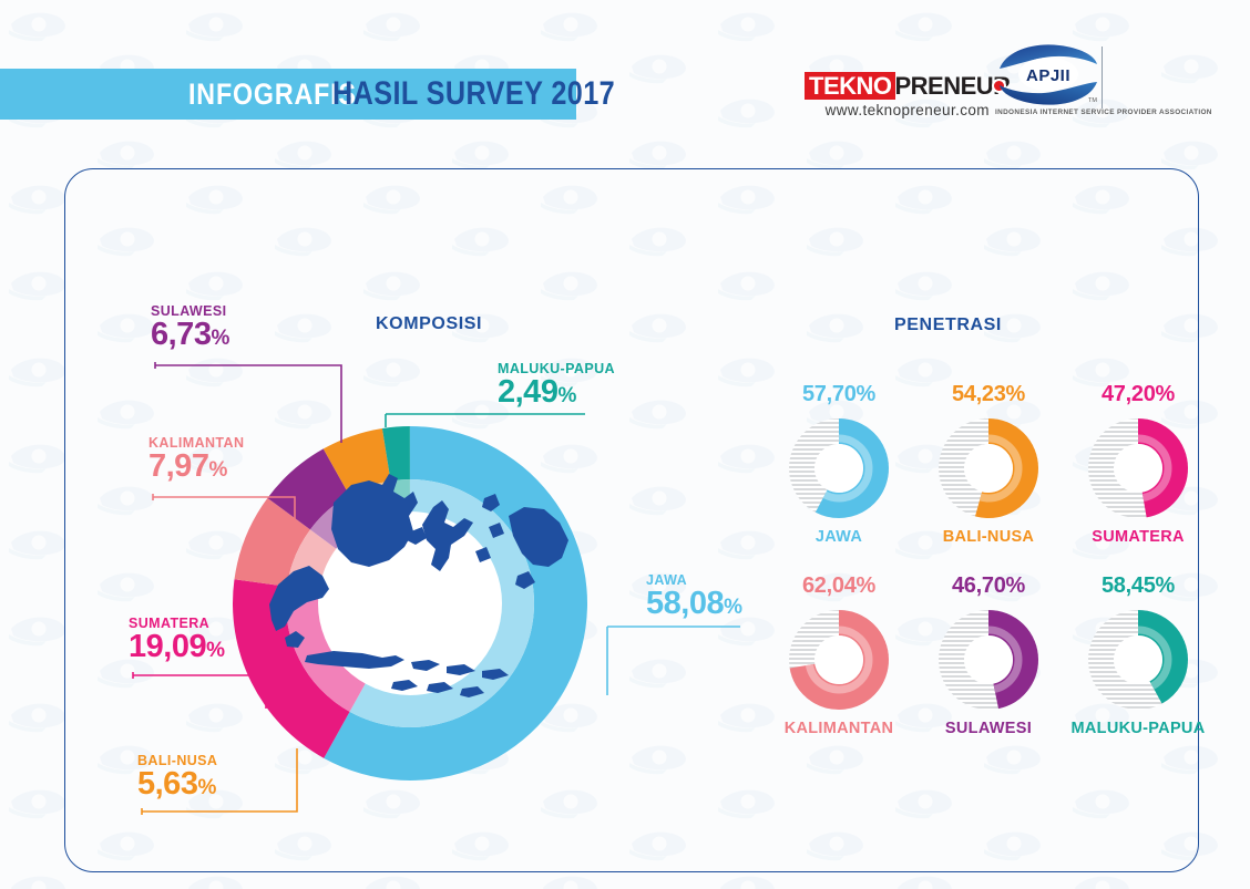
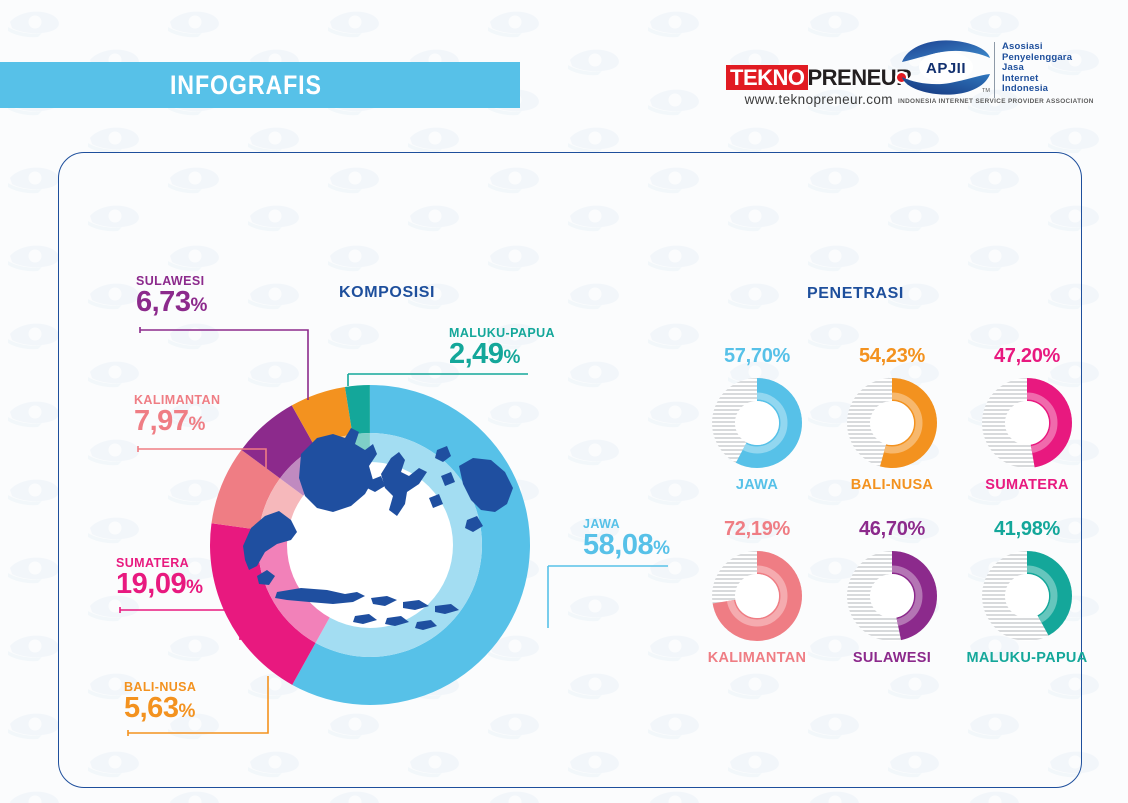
  INFOGRAFIS
- HASIL SURVEY 2017
  TEKNO
  PRENEU
  www.teknopreneur.com
  APJII
+ Asosiasi
+ Penyelenggara
+ Jasa
+ Internet
+ Indonesia
  KOMPOSISI
  PENETRASI
  SULAWESI
  6,73%
  KALIMANTAN
  7,97%
  SUMATERA
  19,09%
  BALI-NUSA
  5,63%
  MALUKU-PAPUA
  2,49%
  JAWA
  58,08%
  57,70%
  JAWA
  54,23%
  BALI-NUSA
  47,20%
  SUMATERA
- 62,04%
+ 72,19%
  KALIMANTAN
  46,70%
  SULAWESI
- 58,45%
+ 41,98%
  MALUKU-PAPUA
